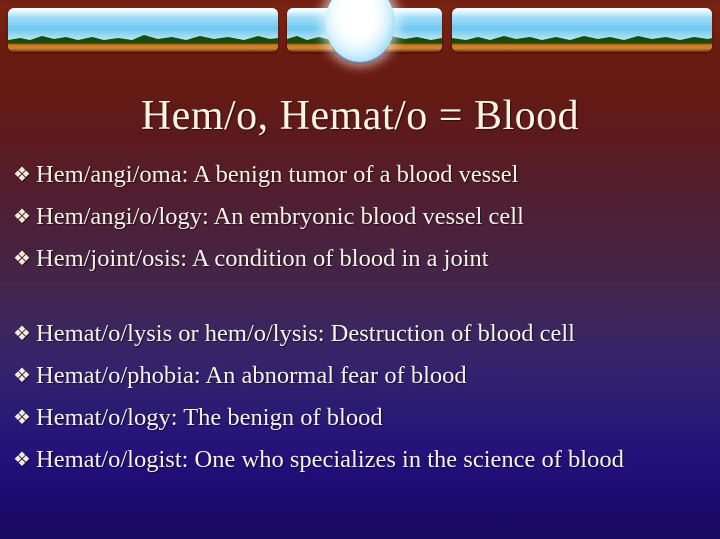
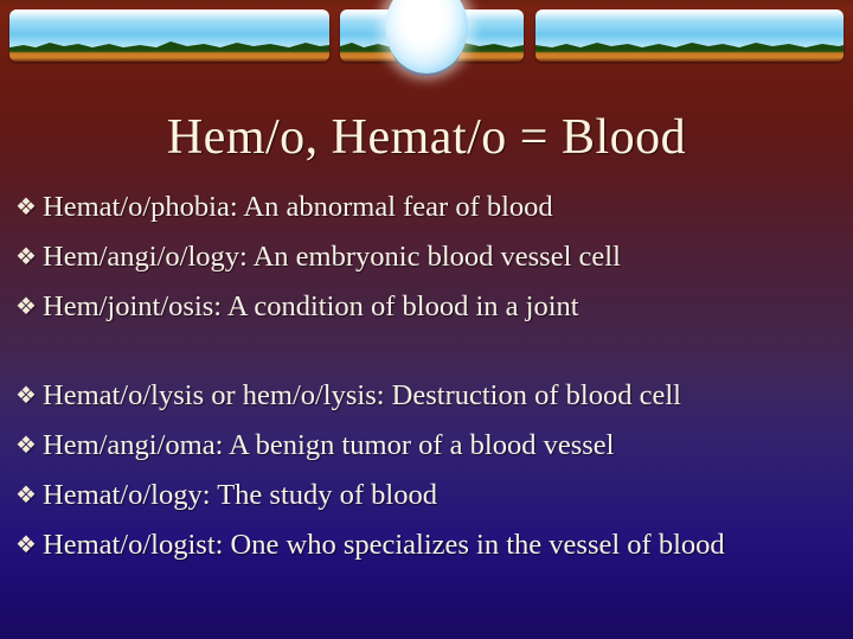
  Hem/o, Hemat/o = Blood
  ❖
- Hem/angi/oma: A benign tumor of a blood vessel
+ Hemat/o/phobia: An abnormal fear of blood
  ❖
  Hem/angi/o/logy: An embryonic blood vessel cell
  ❖
  Hem/joint/osis: A condition of blood in a joint
  ❖
  Hemat/o/lysis or hem/o/lysis: Destruction of blood cell
  ❖
- Hemat/o/phobia: An abnormal fear of blood
+ Hem/angi/oma: A benign tumor of a blood vessel
  ❖
- Hemat/o/logy: The benign of blood
+ Hemat/o/logy: The study of blood
  ❖
- Hemat/o/logist: One who specializes in the science of blood
+ Hemat/o/logist: One who specializes in the vessel of blood
